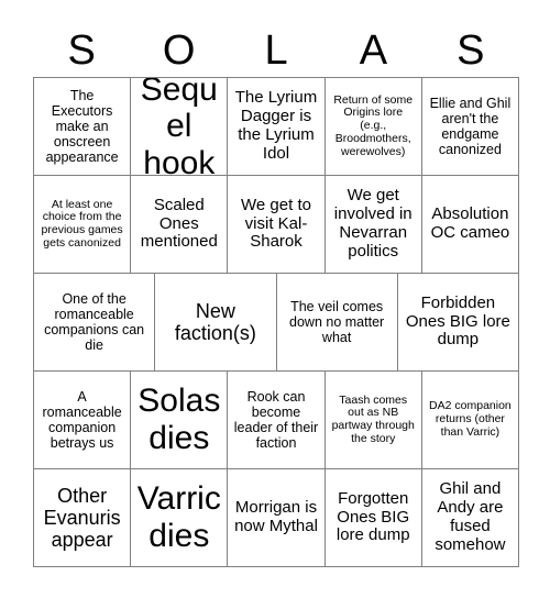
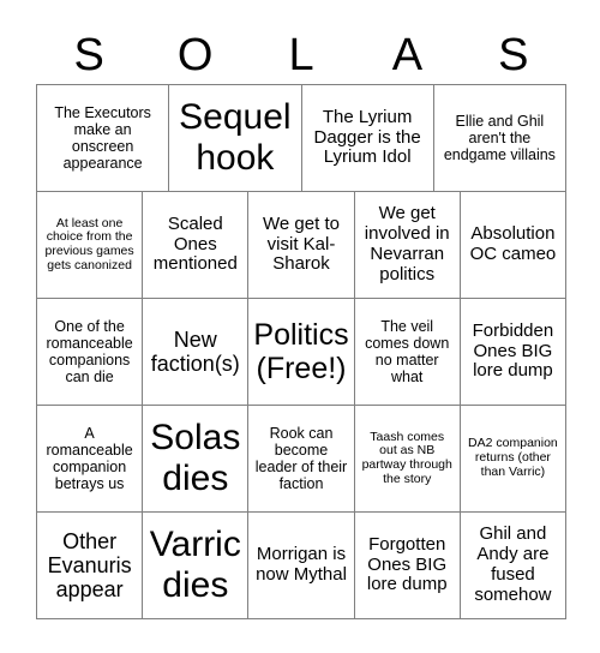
  S
  O
  L
  A
  S
  The Executors make an onscreen appearance
  Sequel hook
  The Lyrium Dagger is the Lyrium Idol
- Return of some Origins lore (e.g., Broodmothers, werewolves)
- Ellie and Ghil aren't the endgame canonized
+ Ellie and Ghil aren't the endgame villains
  At least one choice from the previous games gets canonized
  Scaled Ones mentioned
  We get to visit Kal-Sharok
  We get involved in Nevarran politics
  Absolution OC cameo
  One of the romanceable companions can die
  New faction(s)
+ Politics (Free!)
  The veil comes down no matter what
  Forbidden Ones BIG lore dump
  A romanceable companion betrays us
  Solas dies
  Rook can become leader of their faction
  Taash comes out as NB partway through the story
  DA2 companion returns (other than Varric)
  Other Evanuris appear
  Varric dies
  Morrigan is now Mythal
  Forgotten Ones BIG lore dump
  Ghil and Andy are fused somehow
